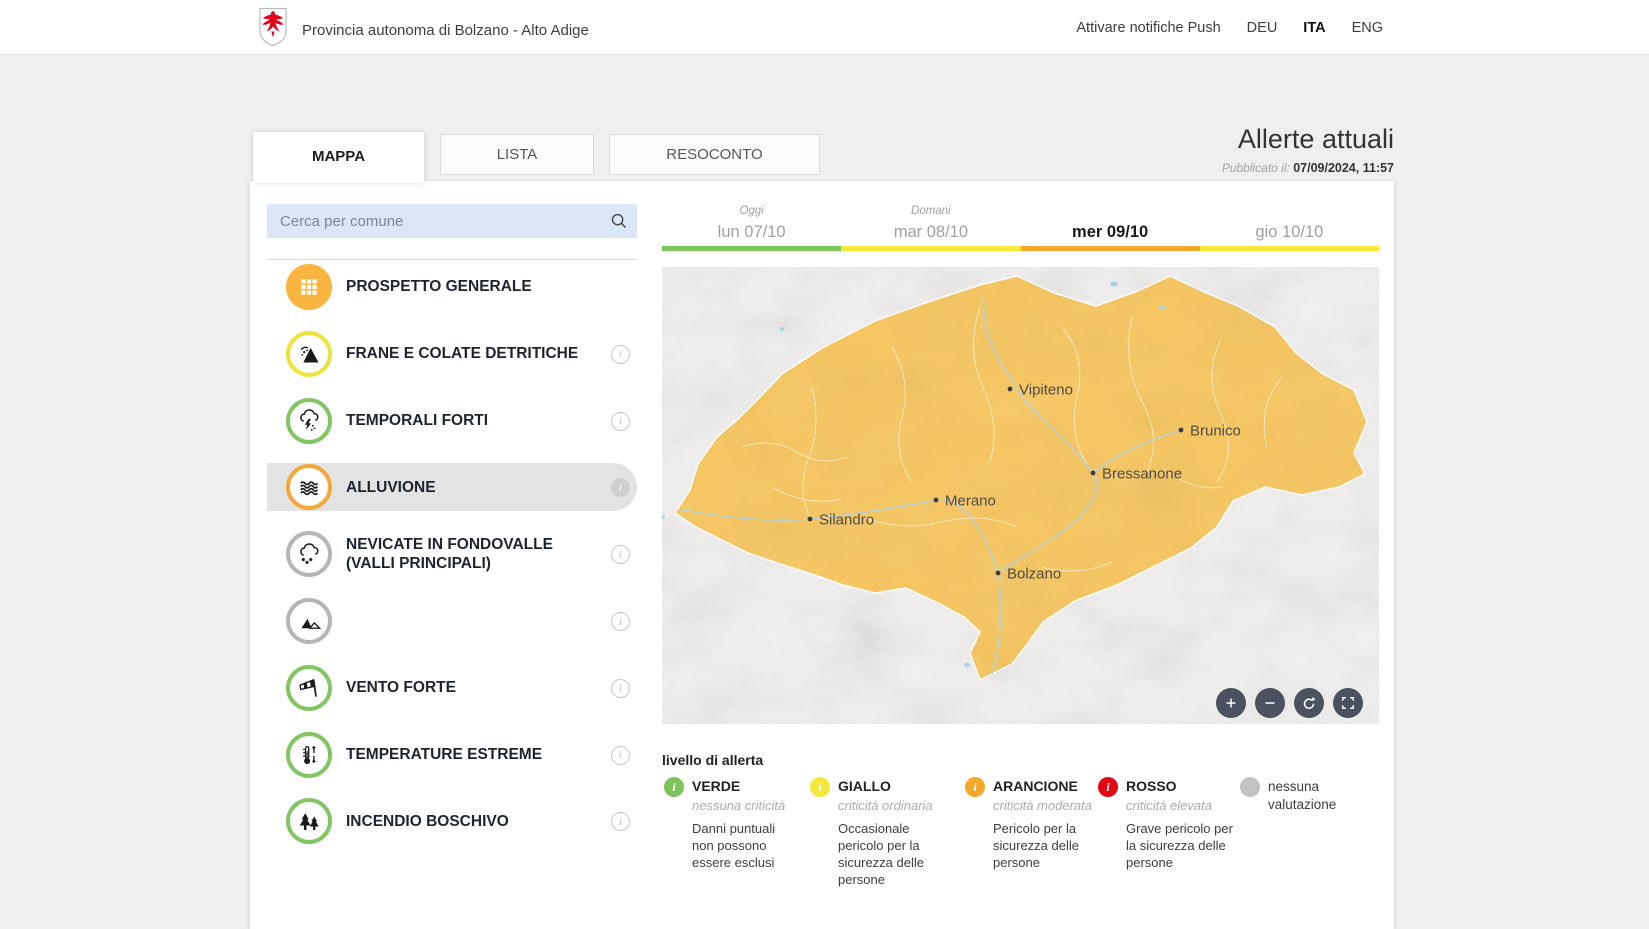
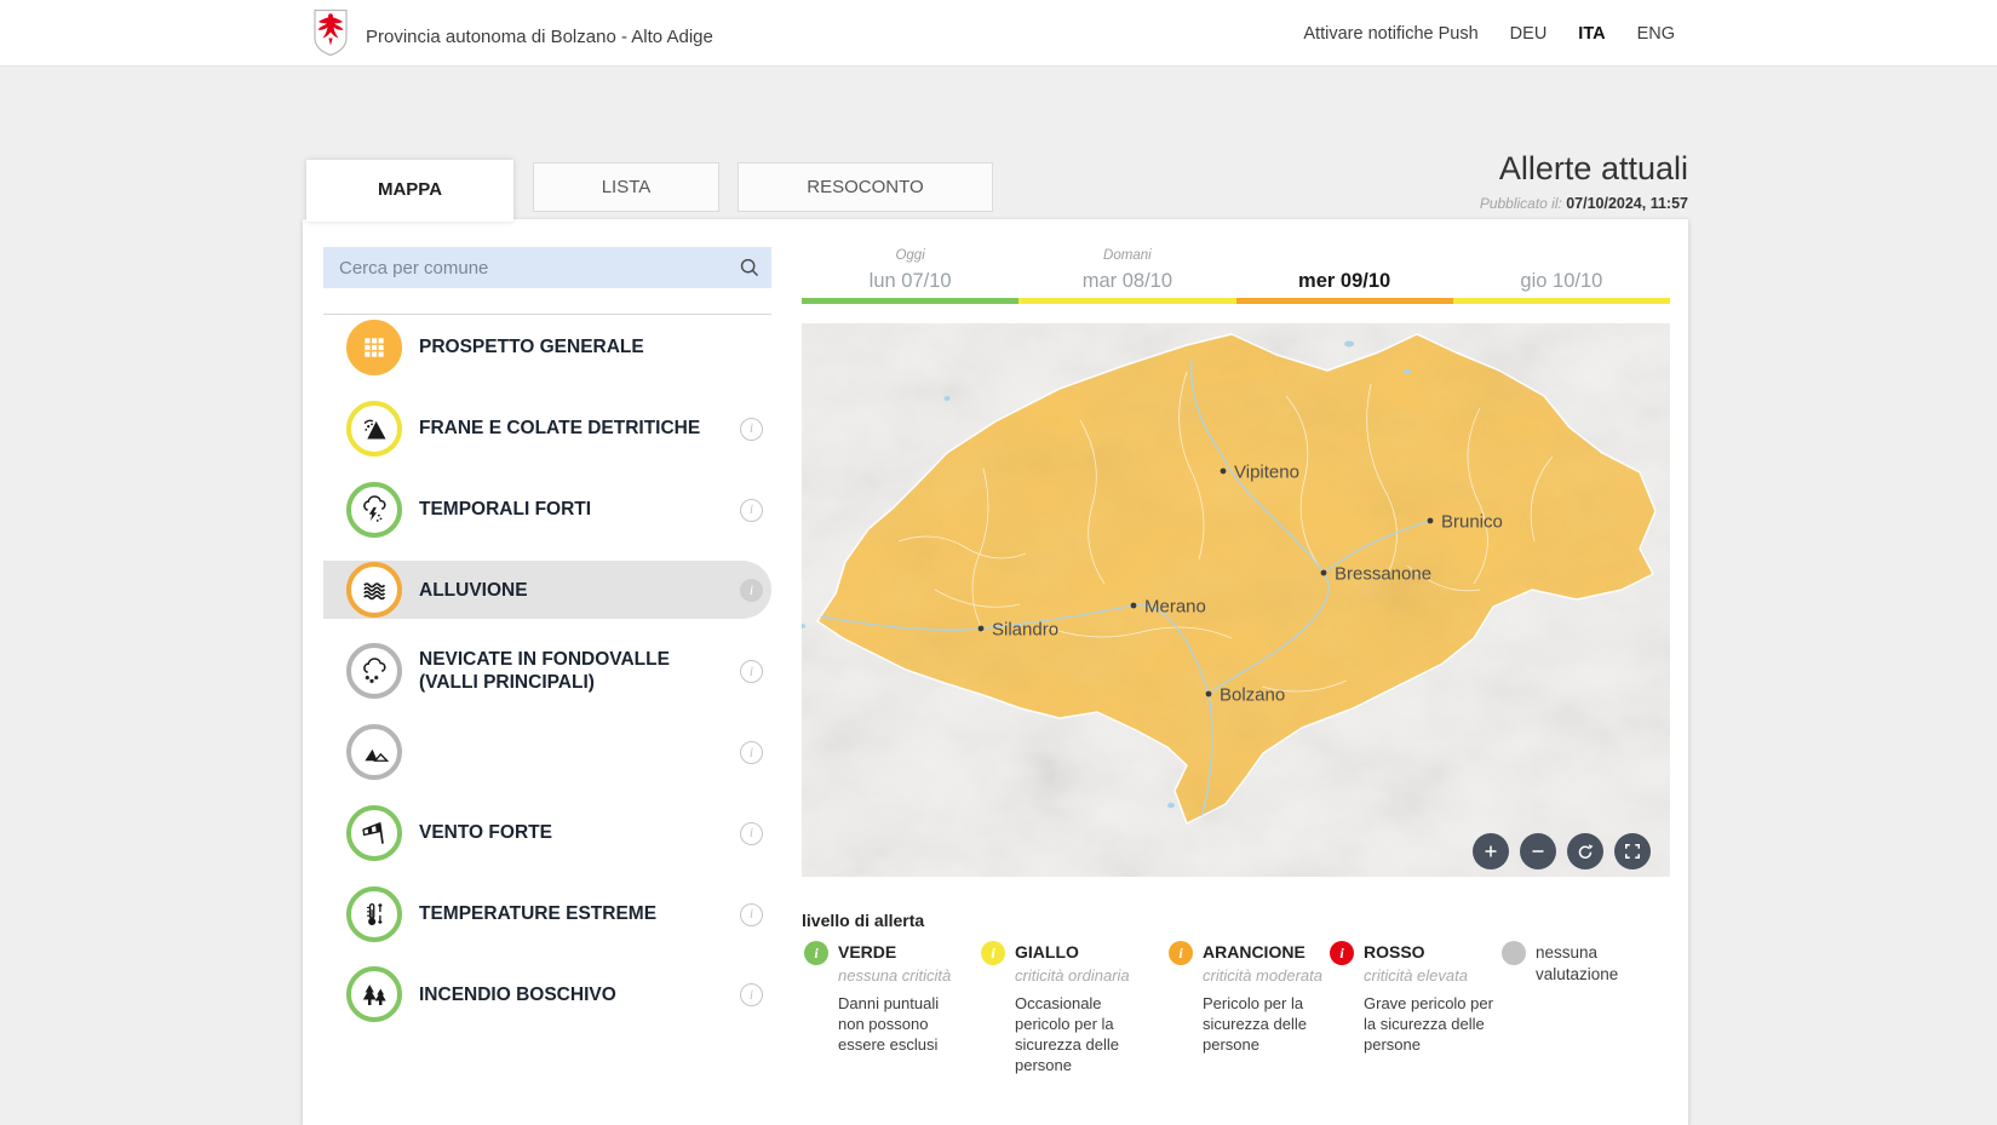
  Provincia autonoma di Bolzano - Alto Adige
  Attivare notifiche Push
  DEU
  ITA
  ENG
  MAPPA
  LISTA
  RESOCONTO
  Allerte attuali
- Pubblicato il: 07/09/2024, 11:57
+ Pubblicato il: 07/10/2024, 11:57
  Cerca per comune
  PROSPETTO GENERALE
  FRANE E COLATE DETRITICHE
  i
  TEMPORALI FORTI
  i
  ALLUVIONE
  i
  NEVICATE IN FONDOVALLE (VALLI PRINCIPALI)
  i
  i
  VENTO FORTE
  i
  TEMPERATURE ESTREME
  i
  INCENDIO BOSCHIVO
  i
  Oggi
  lun 07/10
  Domani
  mar 08/10
  mer 09/10
  gio 10/10
  Vipiteno
  Brunico
  Bressanone
  Merano
  Silandro
  Bolzano
  livello di allerta
  i
  VERDE
  nessuna criticità
  Danni puntuali
  non possono
  essere esclusi
  i
  GIALLO
  criticità ordinaria
  Occasionale
  pericolo per la
  sicurezza delle
  persone
  i
  ARANCIONE
  criticità moderata
  Pericolo per la
  sicurezza delle
  persone
  i
  ROSSO
  criticità elevata
  Grave pericolo per
  la sicurezza delle
  persone
  nessuna
  valutazione
